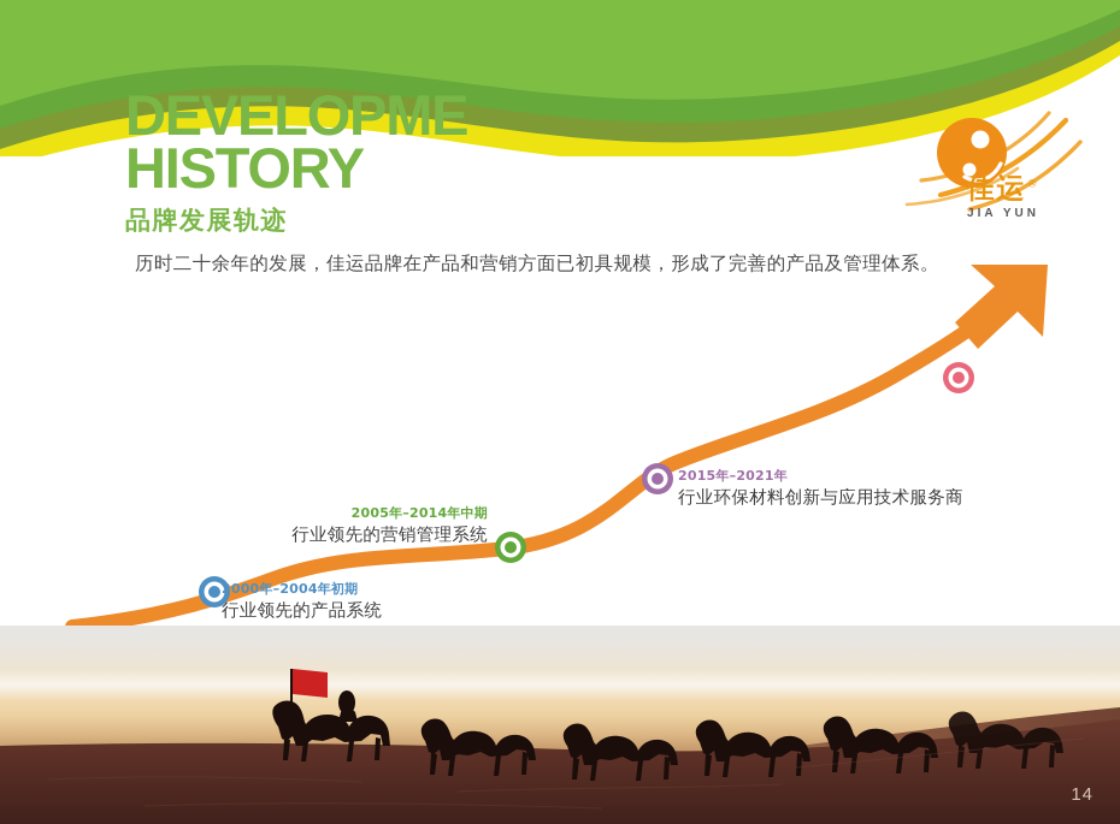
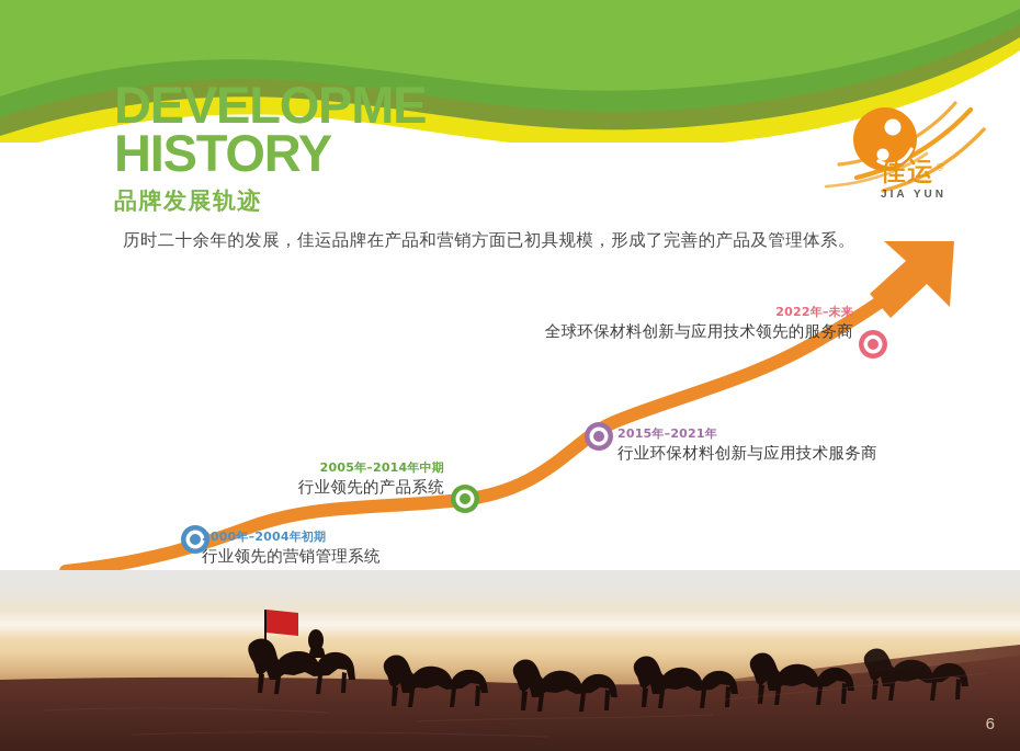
  DEVELOPME
  HISTORY
  品牌发展轨迹
  佳运®
  JIA YUN
  历时二十余年的发展，佳运品牌在产品和营销方面已初具规模，形成了完善的产品及管理体系。
  2000年–2004年初期
- 行业领先的产品系统
+ 行业领先的营销管理系统
  2005年–2014年中期
- 行业领先的营销管理系统
+ 行业领先的产品系统
  2015年–2021年
  行业环保材料创新与应用技术服务商
+ 2022年–未来
+ 全球环保材料创新与应用技术领先的服务商
- 14
+ 6
